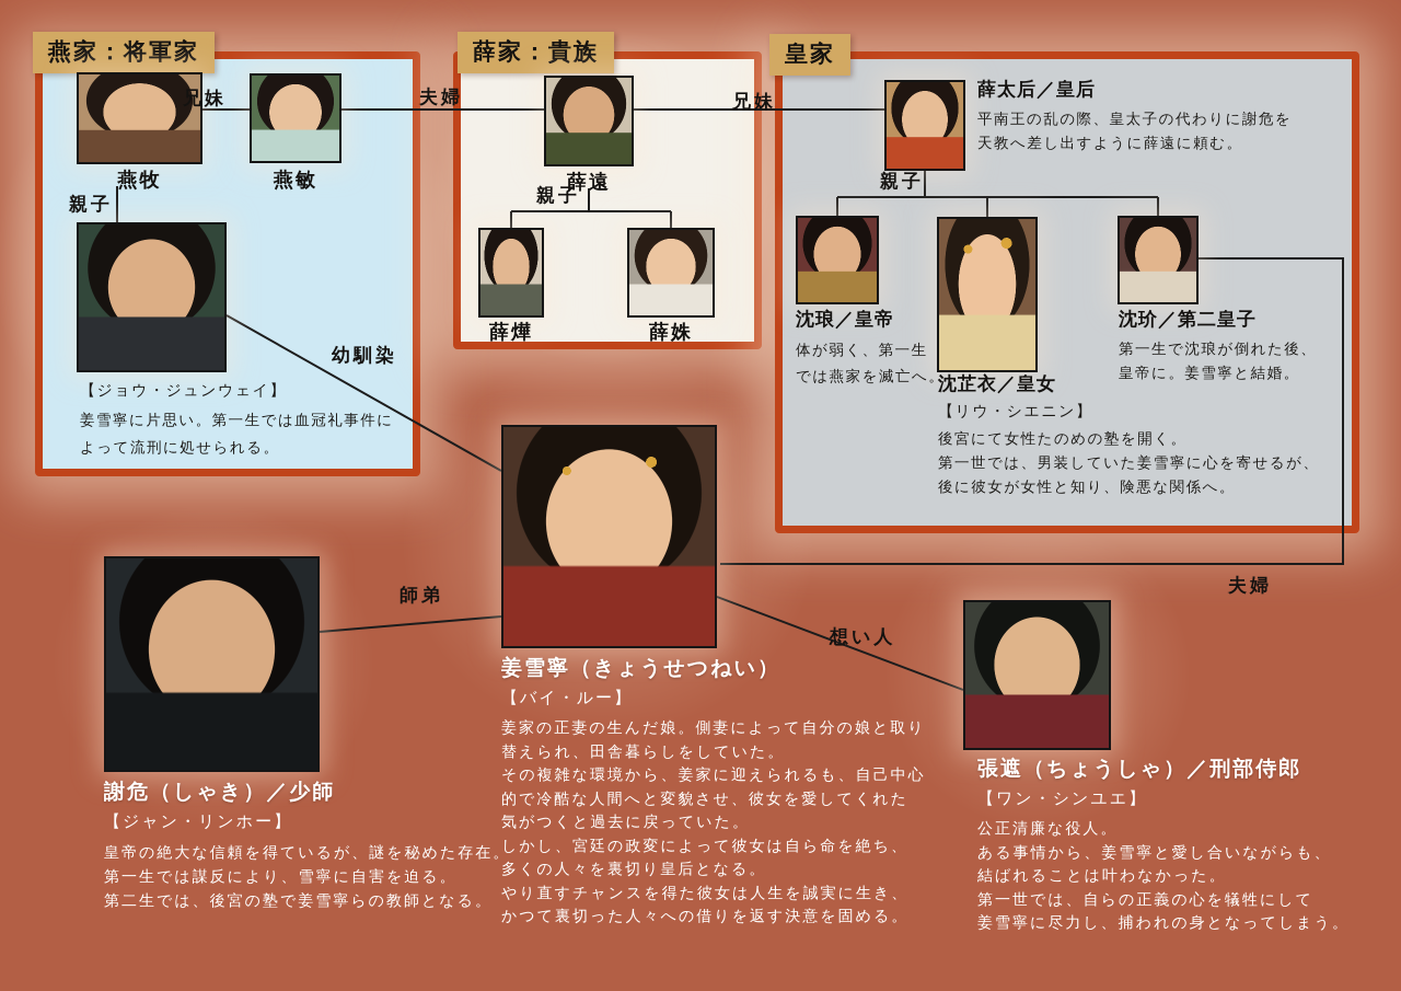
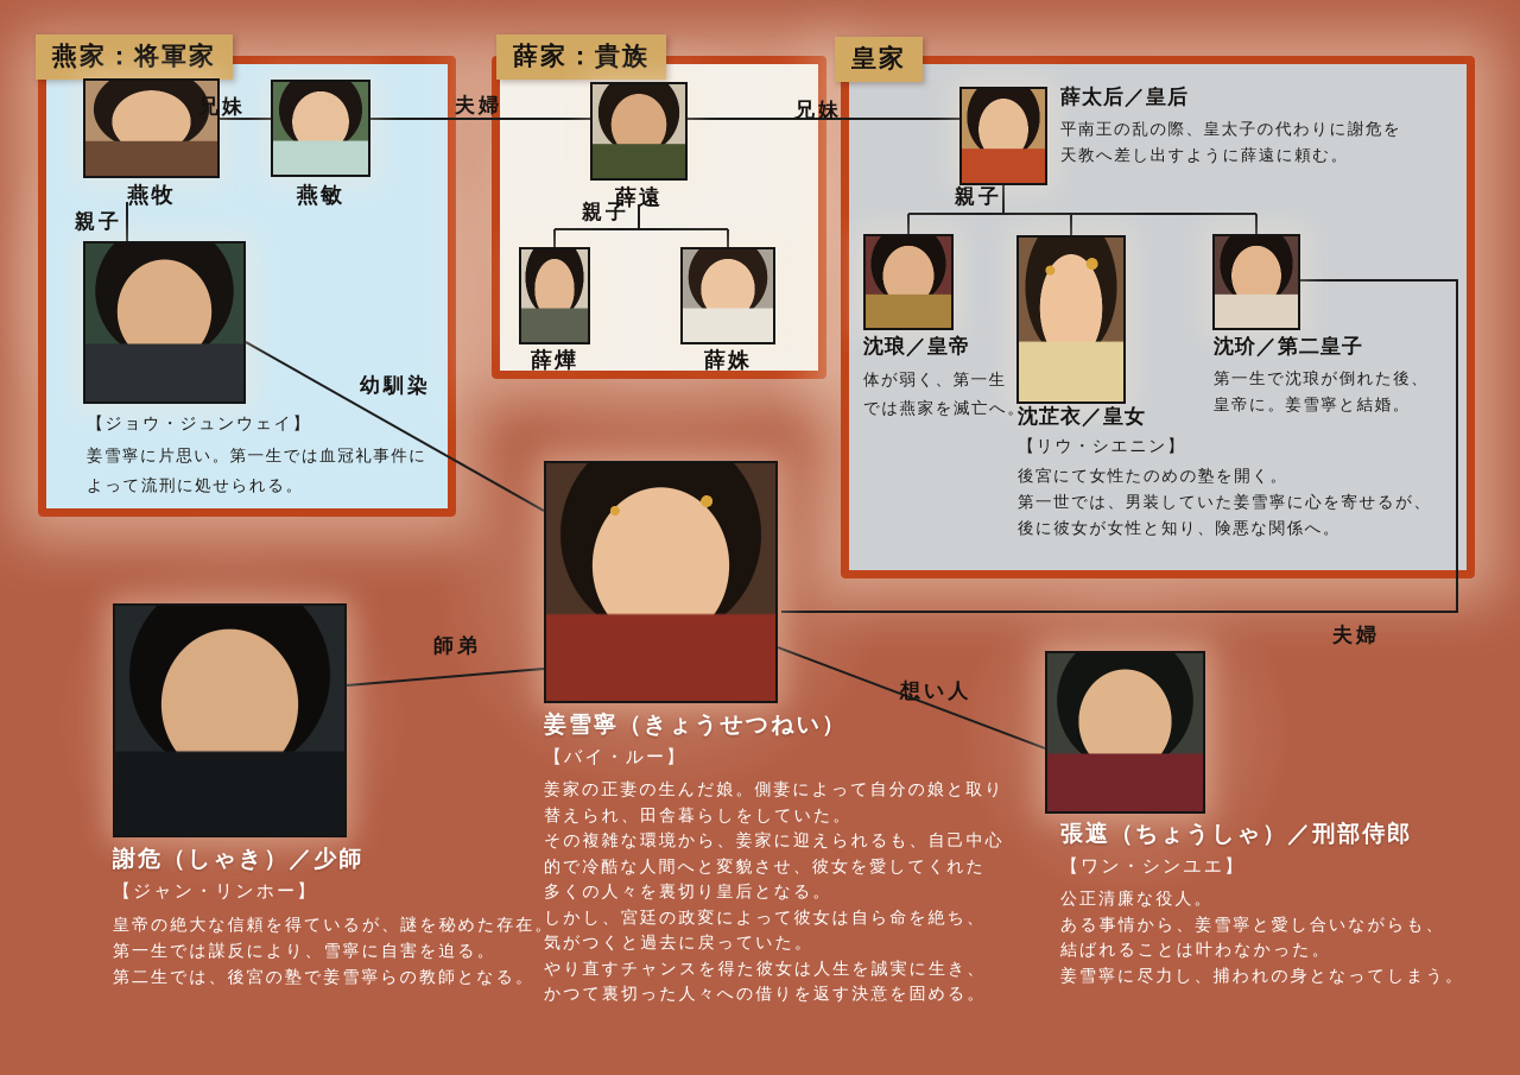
  燕家：将軍家
  薛家：貴族
  皇家
  燕牧
  燕敏
  薛遠
  薛燁
  薛姝
  兄妹
  夫婦
  兄妹
  親子
  親子
  親子
  幼馴染
  師弟
  想い人
  夫婦
  薛太后／皇后
  平南王の乱の際、皇太子の代わりに謝危を
  天教へ差し出すように薛遠に頼む。
  沈琅／皇帝
  体が弱く、第一生
  では燕家を滅亡へ。
  沈芷衣／皇女
  【リウ・シエニン】
  後宮にて女性たのめの塾を開く。
  第一世では、男装していた姜雪寧に心を寄せるが、
  後に彼女が女性と知り、険悪な関係へ。
  沈玠／第二皇子
  第一生で沈琅が倒れた後、
  皇帝に。姜雪寧と結婚。
  【ジョウ・ジュンウェイ】
  姜雪寧に片思い。第一生では血冠礼事件に
  よって流刑に処せられる。
  姜雪寧（きょうせつねい）
  【バイ・ルー】
  姜家の正妻の生んだ娘。側妻によって自分の娘と取り
  替えられ、田舎暮らしをしていた。
  その複雑な環境から、姜家に迎えられるも、自己中心
  的で冷酷な人間へと変貌させ、彼女を愛してくれた
- 気がつくと過去に戻っていた。
+ 多くの人々を裏切り皇后となる。
  しかし、宮廷の政変によって彼女は自ら命を絶ち、
- 多くの人々を裏切り皇后となる。
+ 気がつくと過去に戻っていた。
  やり直すチャンスを得た彼女は人生を誠実に生き、
  かつて裏切った人々への借りを返す決意を固める。
  謝危（しゃき）／少師
  【ジャン・リンホー】
  皇帝の絶大な信頼を得ているが、謎を秘めた存在。
  第一生では謀反により、雪寧に自害を迫る。
  第二生では、後宮の塾で姜雪寧らの教師となる。
  張遮（ちょうしゃ）／刑部侍郎
  【ワン・シンユエ】
  公正清廉な役人。
  ある事情から、姜雪寧と愛し合いながらも、
  結ばれることは叶わなかった。
- 第一世では、自らの正義の心を犠牲にして
  姜雪寧に尽力し、捕われの身となってしまう。
